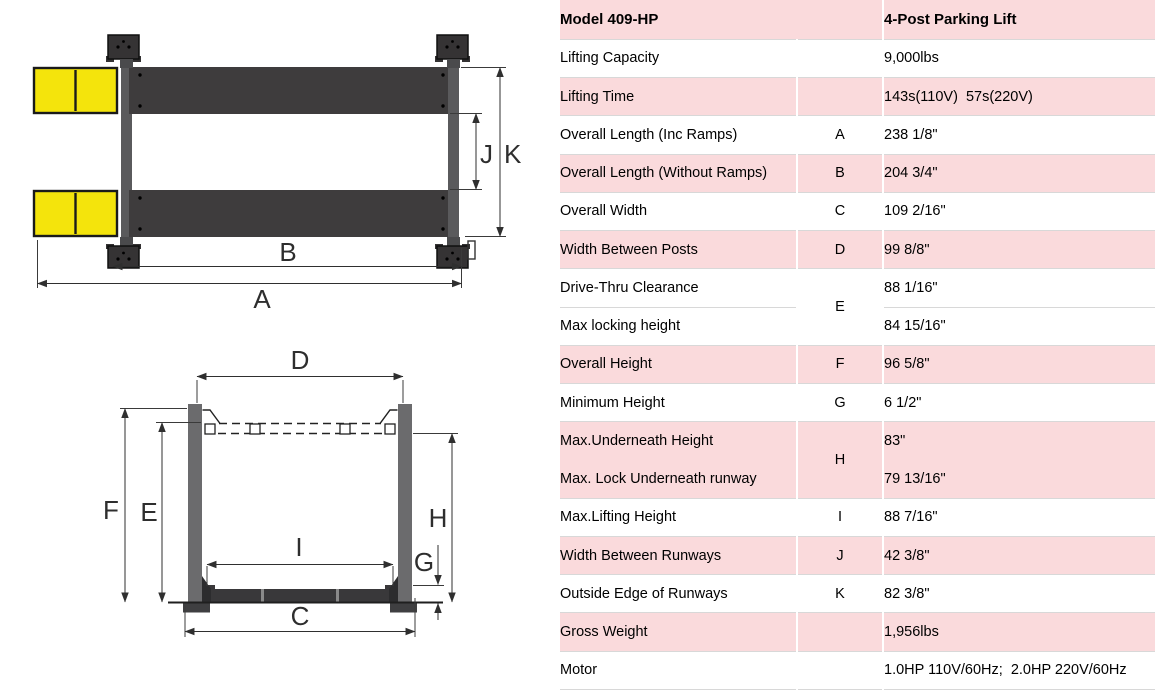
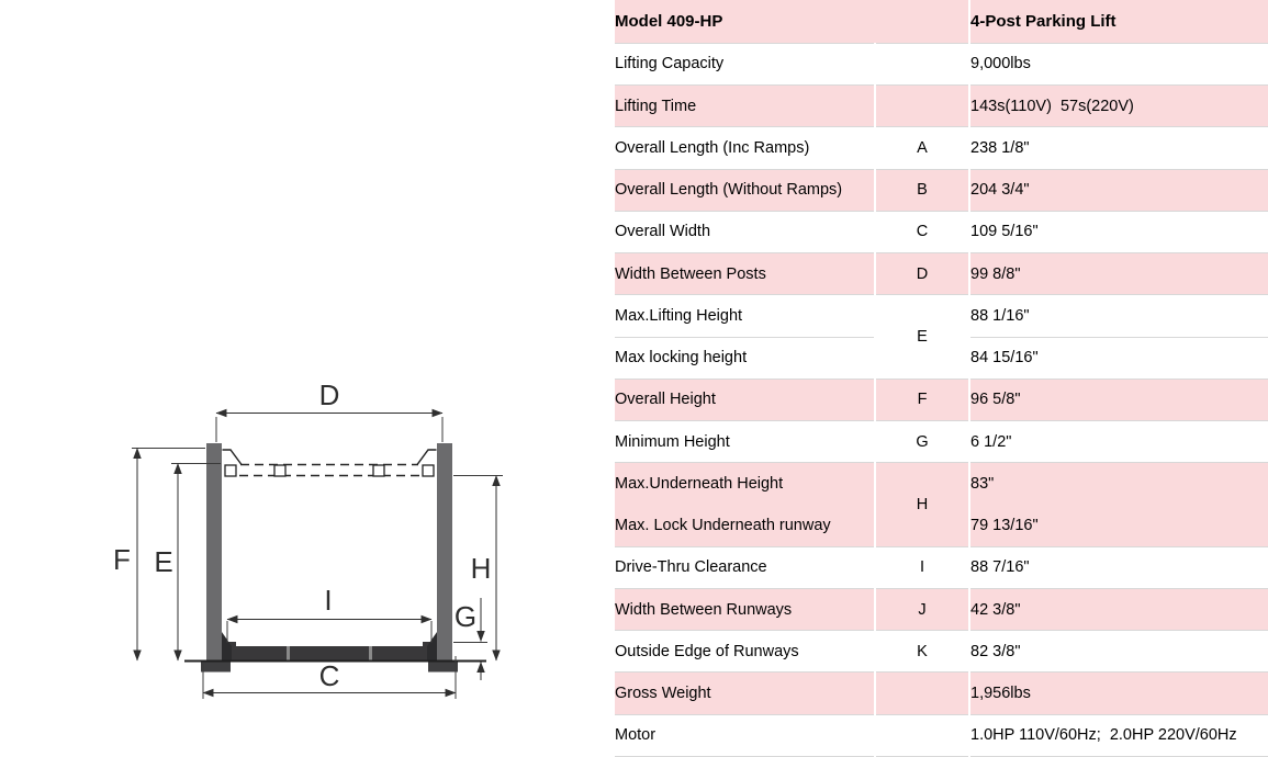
- J
- K
- B
- A
  D
  F
  E
  H
  G
  I
  C
  Model 409-HP	4-Post Parking Lift
  Lifting Capacity		9,000lbs
  Lifting Time		143s(110V) 57s(220V)
  Overall Length (Inc Ramps)	A	238 1/8"
  Overall Length (Without Ramps)	B	204 3/4"
- Overall Width	C	109 2/16"
+ Overall Width	C	109 5/16"
  Width Between Posts	D	99 8/8"
- Drive-Thru Clearance	E	88 1/16"
+ Max.Lifting Height	E	88 1/16"
  Max locking height	84 15/16"
  Overall Height	F	96 5/8"
  Minimum Height	G	6 1/2"
  Max.Underneath Height	H	83"
  Max. Lock Underneath runway	79 13/16"
- Max.Lifting Height	I	88 7/16"
+ Drive-Thru Clearance	I	88 7/16"
  Width Between Runways	J	42 3/8"
  Outside Edge of Runways	K	82 3/8"
  Gross Weight		1,956lbs
  Motor		1.0HP 110V/60Hz; 2.0HP 220V/60Hz
